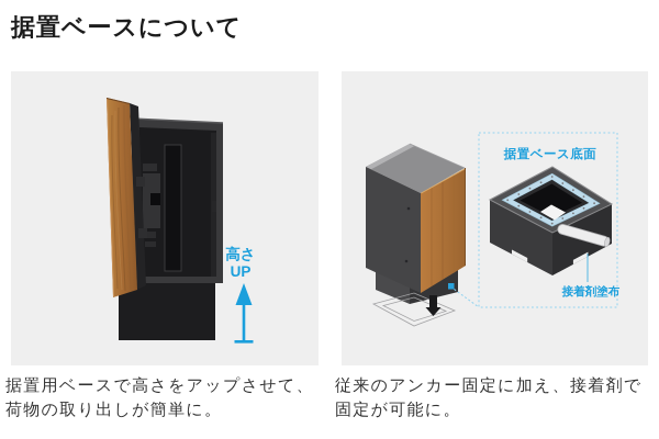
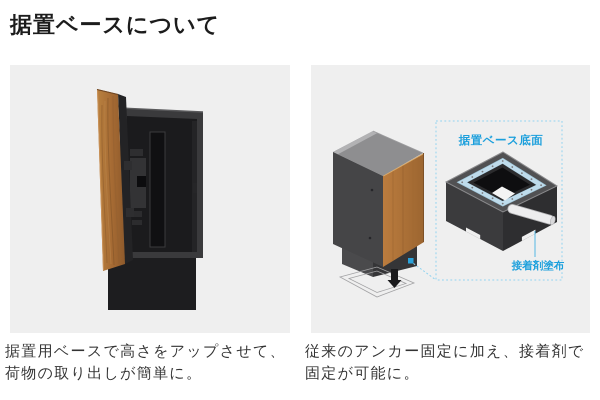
  据置ベースについて
- 高さ
- UP
  据置ベース底面
  接着剤塗布
  据置用ベースで高さをアップさせて、
  荷物の取り出しが簡単に。
  従来のアンカー固定に加え、接着剤で
  固定が可能に。
